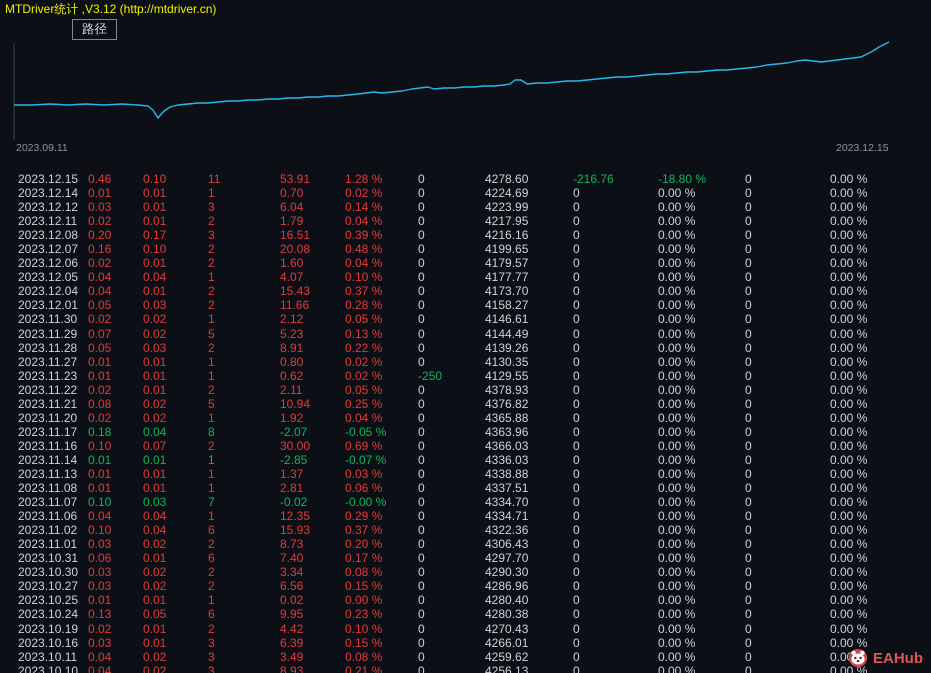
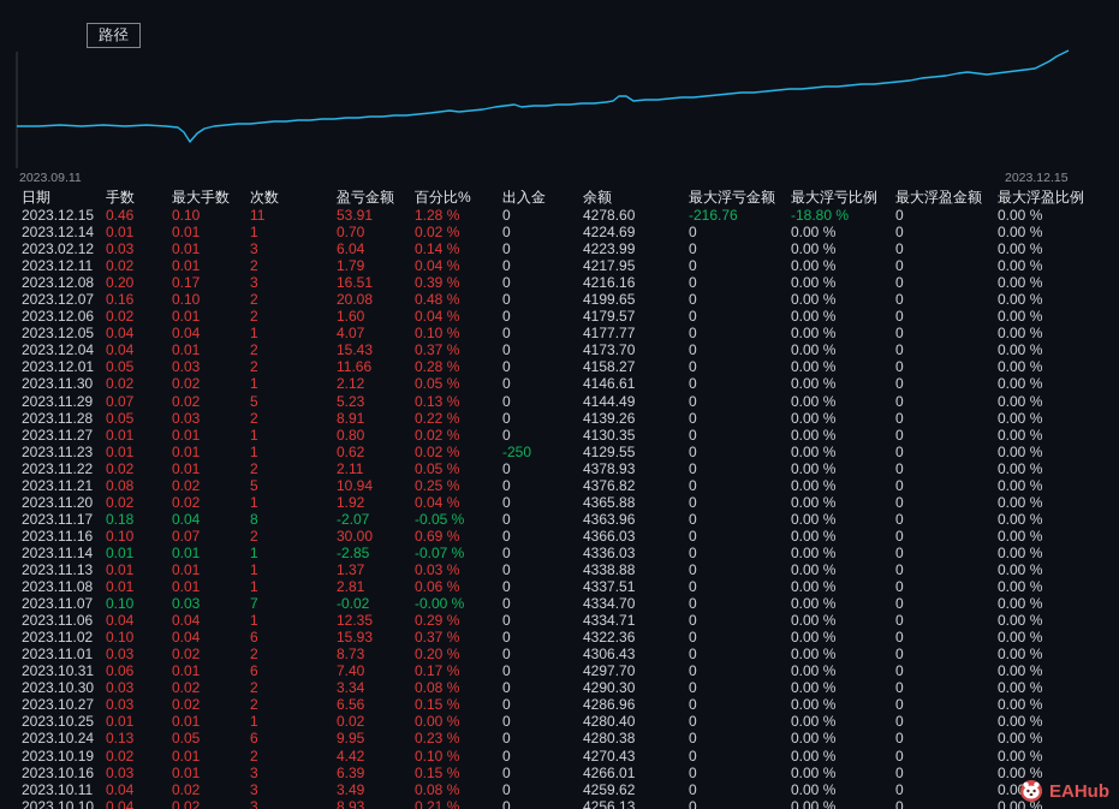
- MTDriver统计 ,V3.12 (http://mtdriver.cn)
  路径
  2023.09.11
  2023.12.15
+ 日期
+ 手数
+ 最大手数
+ 次数
+ 盈亏金额
+ 百分比%
+ 出入金
+ 余额
+ 最大浮亏金额
+ 最大浮亏比例
+ 最大浮盈金额
+ 最大浮盈比例
  2023.12.15
  0.46
  0.10
  11
  53.91
  1.28 %
  0
  4278.60
  -216.76
  -18.80 %
  0
  0.00 %
  2023.12.14
  0.01
  0.01
  1
  0.70
  0.02 %
  0
  4224.69
  0
  0.00 %
  0
  0.00 %
- 2023.12.12
+ 2023.02.12
  0.03
  0.01
  3
  6.04
  0.14 %
  0
  4223.99
  0
  0.00 %
  0
  0.00 %
  2023.12.11
  0.02
  0.01
  2
  1.79
  0.04 %
  0
  4217.95
  0
  0.00 %
  0
  0.00 %
  2023.12.08
  0.20
  0.17
  3
  16.51
  0.39 %
  0
  4216.16
  0
  0.00 %
  0
  0.00 %
  2023.12.07
  0.16
  0.10
  2
  20.08
  0.48 %
  0
  4199.65
  0
  0.00 %
  0
  0.00 %
  2023.12.06
  0.02
  0.01
  2
  1.60
  0.04 %
  0
  4179.57
  0
  0.00 %
  0
  0.00 %
  2023.12.05
  0.04
  0.04
  1
  4.07
  0.10 %
  0
  4177.77
  0
  0.00 %
  0
  0.00 %
  2023.12.04
  0.04
  0.01
  2
  15.43
  0.37 %
  0
  4173.70
  0
  0.00 %
  0
  0.00 %
  2023.12.01
  0.05
  0.03
  2
  11.66
  0.28 %
  0
  4158.27
  0
  0.00 %
  0
  0.00 %
  2023.11.30
  0.02
  0.02
  1
  2.12
  0.05 %
  0
  4146.61
  0
  0.00 %
  0
  0.00 %
  2023.11.29
  0.07
  0.02
  5
  5.23
  0.13 %
  0
  4144.49
  0
  0.00 %
  0
  0.00 %
  2023.11.28
  0.05
  0.03
  2
  8.91
  0.22 %
  0
  4139.26
  0
  0.00 %
  0
  0.00 %
  2023.11.27
  0.01
  0.01
  1
  0.80
  0.02 %
  0
  4130.35
  0
  0.00 %
  0
  0.00 %
  2023.11.23
  0.01
  0.01
  1
  0.62
  0.02 %
  -250
  4129.55
  0
  0.00 %
  0
  0.00 %
  2023.11.22
  0.02
  0.01
  2
  2.11
  0.05 %
  0
  4378.93
  0
  0.00 %
  0
  0.00 %
  2023.11.21
  0.08
  0.02
  5
  10.94
  0.25 %
  0
  4376.82
  0
  0.00 %
  0
  0.00 %
  2023.11.20
  0.02
  0.02
  1
  1.92
  0.04 %
  0
  4365.88
  0
  0.00 %
  0
  0.00 %
  2023.11.17
  0.18
  0.04
  8
  -2.07
  -0.05 %
  0
  4363.96
  0
  0.00 %
  0
  0.00 %
  2023.11.16
  0.10
  0.07
  2
  30.00
  0.69 %
  0
  4366.03
  0
  0.00 %
  0
  0.00 %
  2023.11.14
  0.01
  0.01
  1
  -2.85
  -0.07 %
  0
  4336.03
  0
  0.00 %
  0
  0.00 %
  2023.11.13
  0.01
  0.01
  1
  1.37
  0.03 %
  0
  4338.88
  0
  0.00 %
  0
  0.00 %
  2023.11.08
  0.01
  0.01
  1
  2.81
  0.06 %
  0
  4337.51
  0
  0.00 %
  0
  0.00 %
  2023.11.07
  0.10
  0.03
  7
  -0.02
  -0.00 %
  0
  4334.70
  0
  0.00 %
  0
  0.00 %
  2023.11.06
  0.04
  0.04
  1
  12.35
  0.29 %
  0
  4334.71
  0
  0.00 %
  0
  0.00 %
  2023.11.02
  0.10
  0.04
  6
  15.93
  0.37 %
  0
  4322.36
  0
  0.00 %
  0
  0.00 %
  2023.11.01
  0.03
  0.02
  2
  8.73
  0.20 %
  0
  4306.43
  0
  0.00 %
  0
  0.00 %
  2023.10.31
  0.06
  0.01
  6
  7.40
  0.17 %
  0
  4297.70
  0
  0.00 %
  0
  0.00 %
  2023.10.30
  0.03
  0.02
  2
  3.34
  0.08 %
  0
  4290.30
  0
  0.00 %
  0
  0.00 %
  2023.10.27
  0.03
  0.02
  2
  6.56
  0.15 %
  0
  4286.96
  0
  0.00 %
  0
  0.00 %
  2023.10.25
  0.01
  0.01
  1
  0.02
  0.00 %
  0
  4280.40
  0
  0.00 %
  0
  0.00 %
  2023.10.24
  0.13
  0.05
  6
  9.95
  0.23 %
  0
  4280.38
  0
  0.00 %
  0
  0.00 %
  2023.10.19
  0.02
  0.01
  2
  4.42
  0.10 %
  0
  4270.43
  0
  0.00 %
  0
  0.00 %
  2023.10.16
  0.03
  0.01
  3
  6.39
  0.15 %
  0
  4266.01
  0
  0.00 %
  0
  0.00 %
  2023.10.11
  0.04
  0.02
  3
  3.49
  0.08 %
  0
  4259.62
  0
  0.00 %
  0
  2023.10.10
  0.04
  0.02
  3
  8.93
  0.21 %
  0
  4256.13
  0
  0.00 %
  0
  0.00 %
  EAHub
